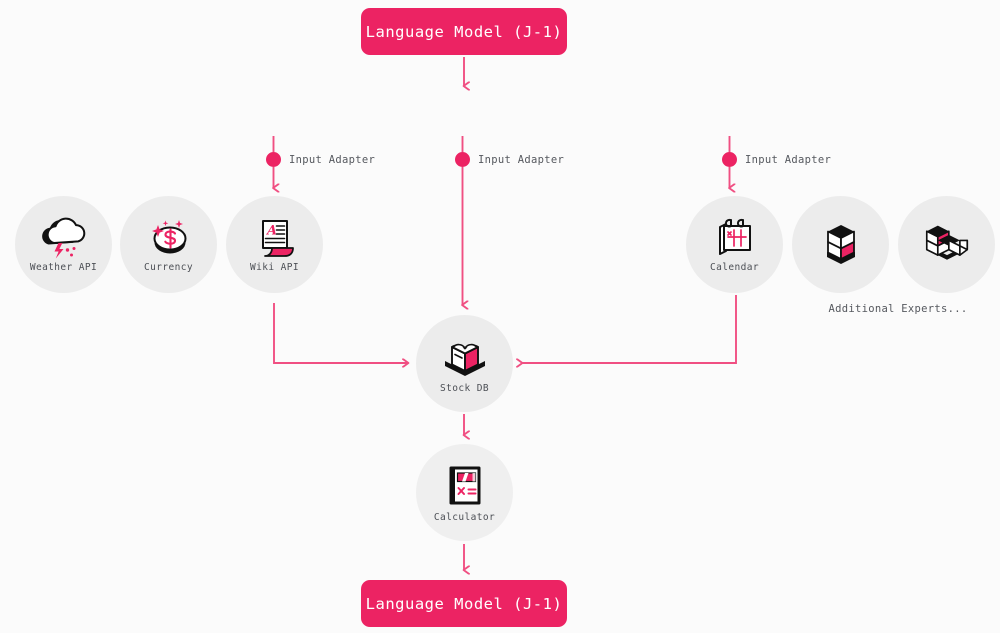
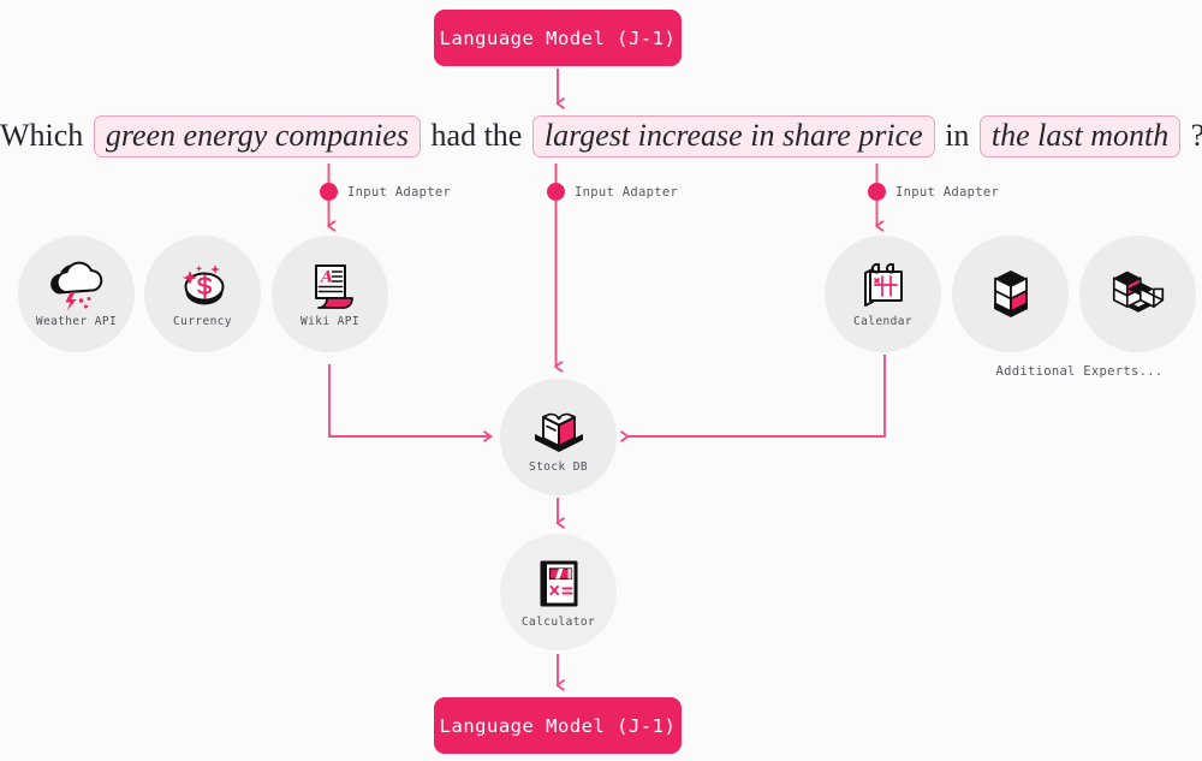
  Language Model (J-1)
+ Which green energy companies had the largest increase in share price in the last month ?
  Input Adapter
  Input Adapter
  Input Adapter
  Weather API
  Currency
  A
  Wiki API
  Calendar
  Additional Experts...
  Stock DB
  Calculator
  Language Model (J-1)
